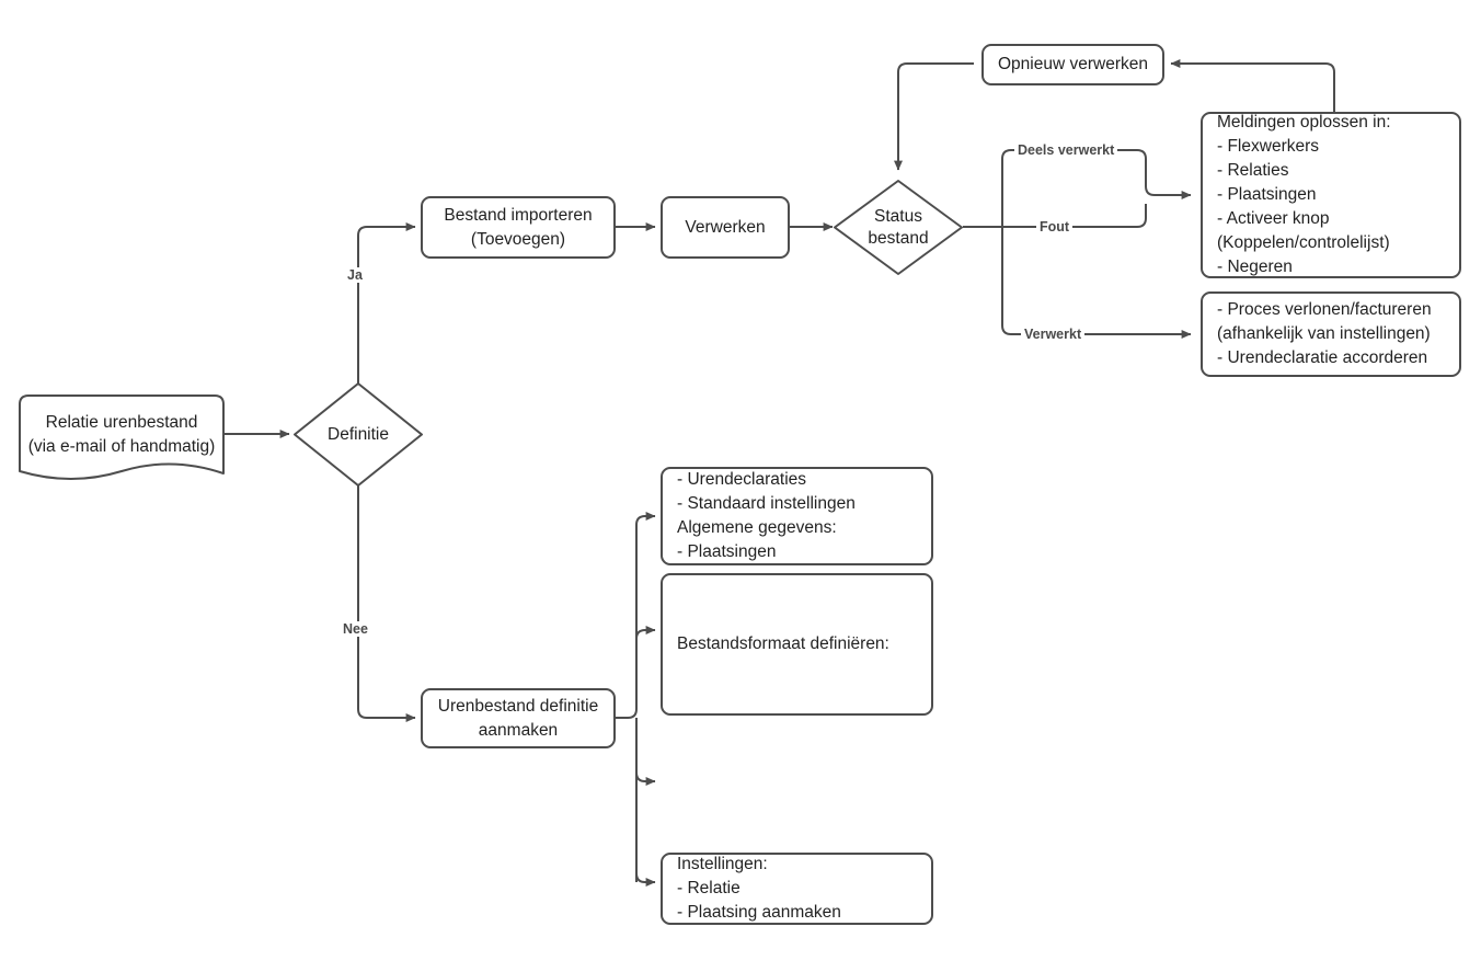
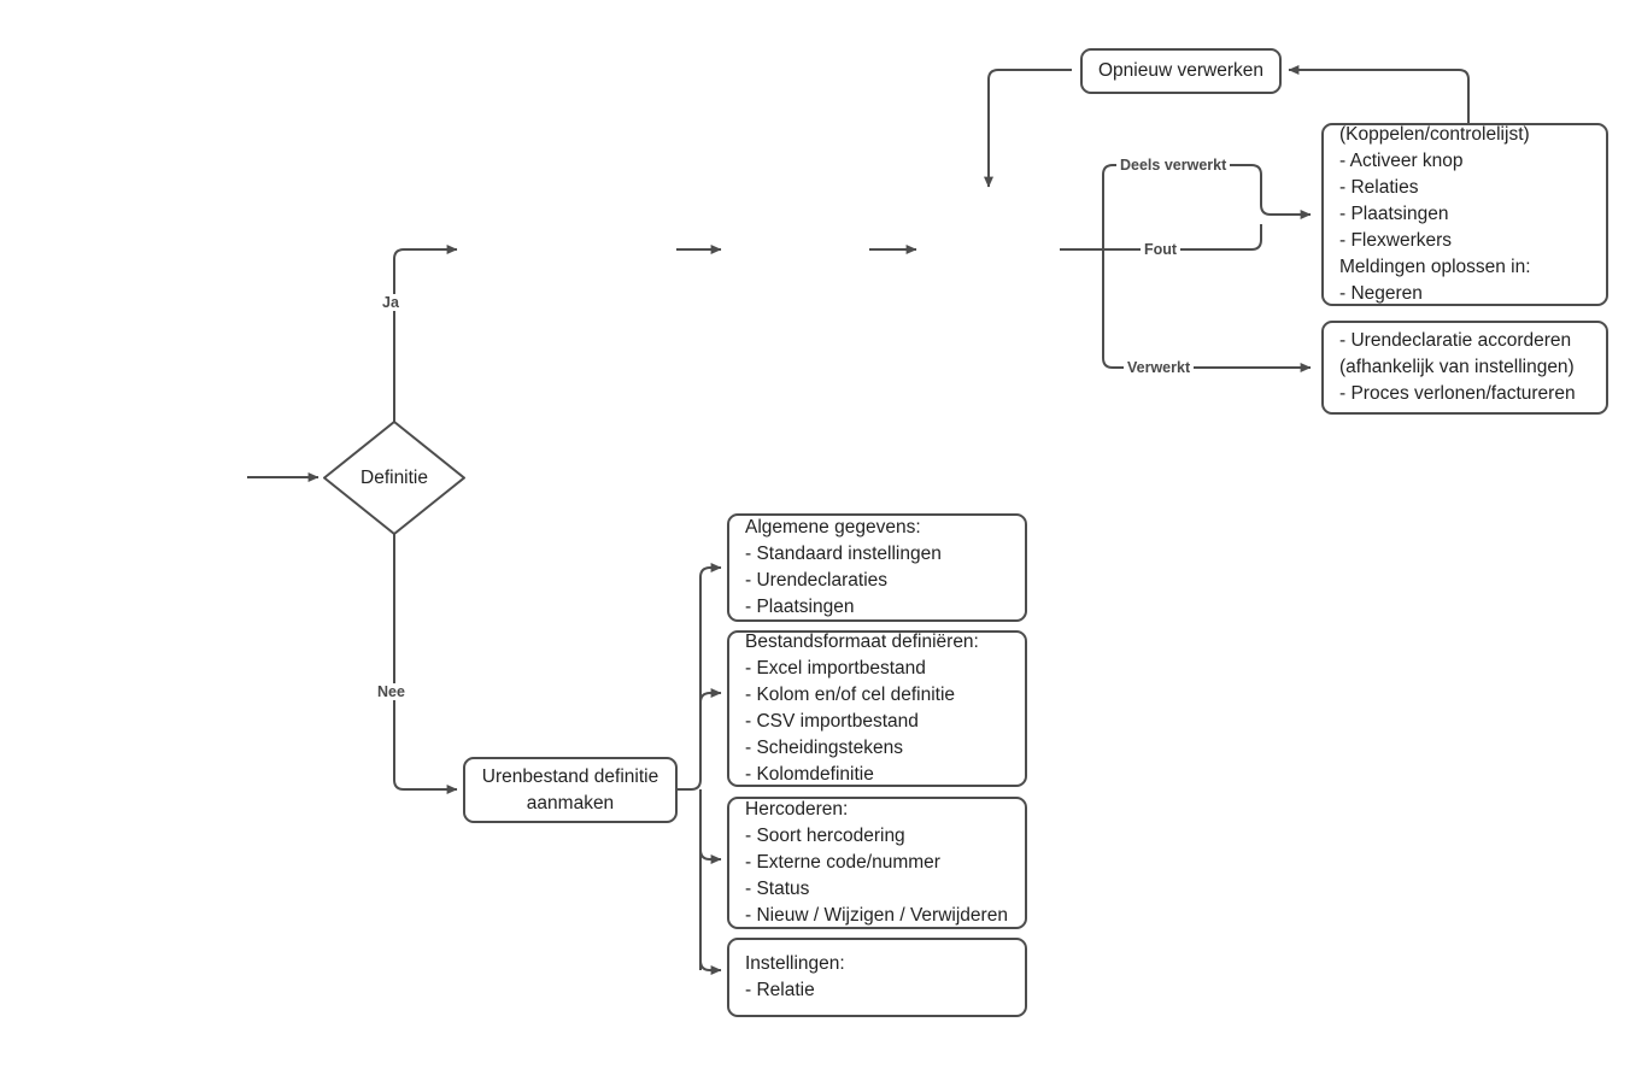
- Relatie urenbestand
- (via e-mail of handmatig)
  Definitie
- Bestand importeren (Toevoegen)
- Verwerken
- Status
- bestand
  Opnieuw verwerken
- Meldingen oplossen in:
+ (Koppelen/controlelijst)
- - Flexwerkers
+ - Activeer knop
  - Relaties
  - Plaatsingen
- - Activeer knop
+ - Flexwerkers
- (Koppelen/controlelijst)
+ Meldingen oplossen in:
  - Negeren
- - Proces verlonen/factureren
+ - Urendeclaratie accorderen
  (afhankelijk van instellingen)
- - Urendeclaratie accorderen
+ - Proces verlonen/factureren
  Urenbestand definitie aanmaken
- - Urendeclaraties
+ Algemene gegevens:
  - Standaard instellingen
- Algemene gegevens:
+ - Urendeclaraties
  - Plaatsingen
  Bestandsformaat definiëren:
+ - Excel importbestand
+ - Kolom en/of cel definitie
+ - CSV importbestand
+ - Scheidingstekens
+ - Kolomdefinitie
+ Hercoderen:
+ - Soort hercodering
+ - Externe code/nummer
+ - Status
+ - Nieuw / Wijzigen / Verwijderen
  Instellingen:
  - Relatie
- - Plaatsing aanmaken
  Ja
  Nee
  Deels verwerkt
  Fout
  Verwerkt
